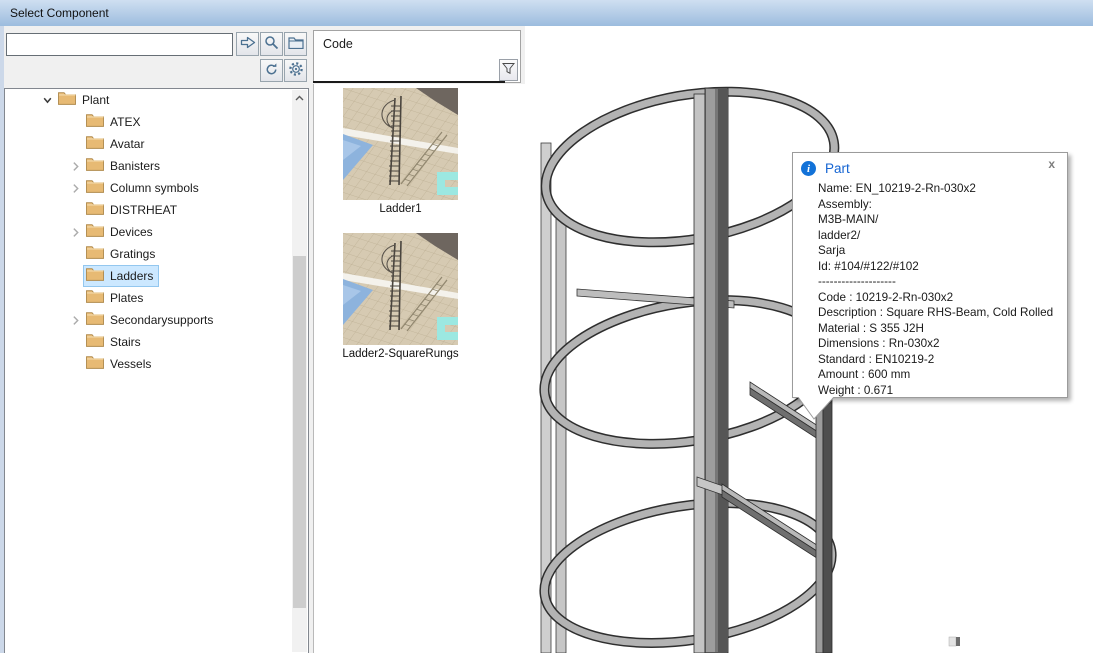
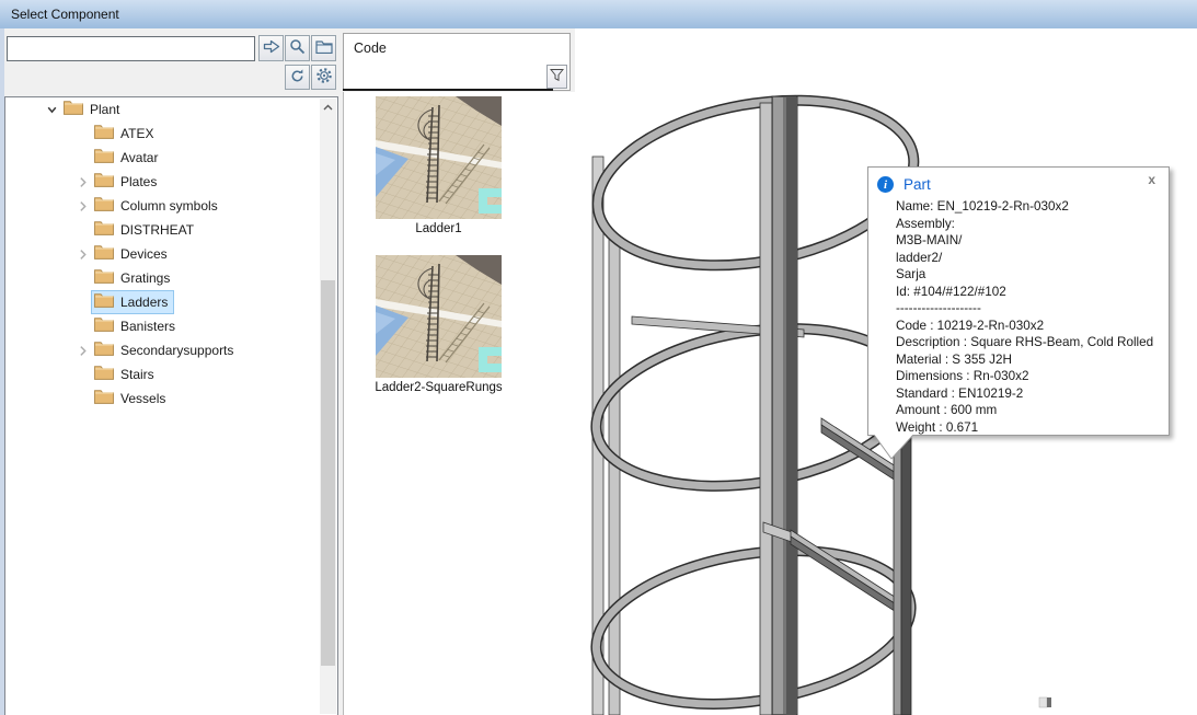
  Select Component
  Plant
  ATEX
  Avatar
- Banisters
+ Plates
  Column symbols
  DISTRHEAT
  Devices
  Gratings
  Ladders
- Plates
+ Banisters
  Secondarysupports
  Stairs
  Vessels
  Code
  Ladder1
  Ladder2-SquareRungs
  i
  Part
  x
  Name: EN_10219-2-Rn-030x2
  Assembly:
  M3B-MAIN/
  ladder2/
  Sarja
  Id: #104/#122/#102
  --------------------
  Code : 10219-2-Rn-030x2
  Description : Square RHS-Beam, Cold Rolled
  Material : S 355 J2H
  Dimensions : Rn-030x2
  Standard : EN10219-2
  Amount : 600 mm
  Weight : 0.671
